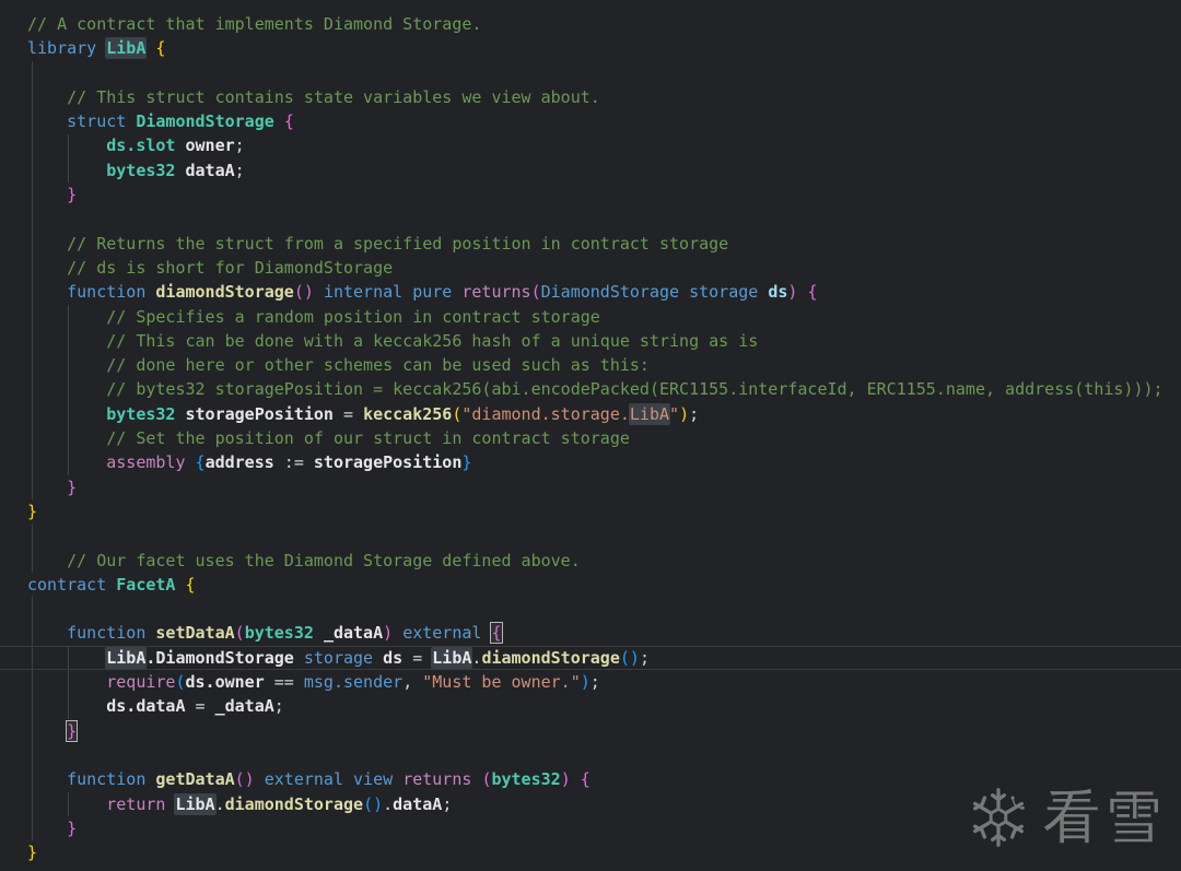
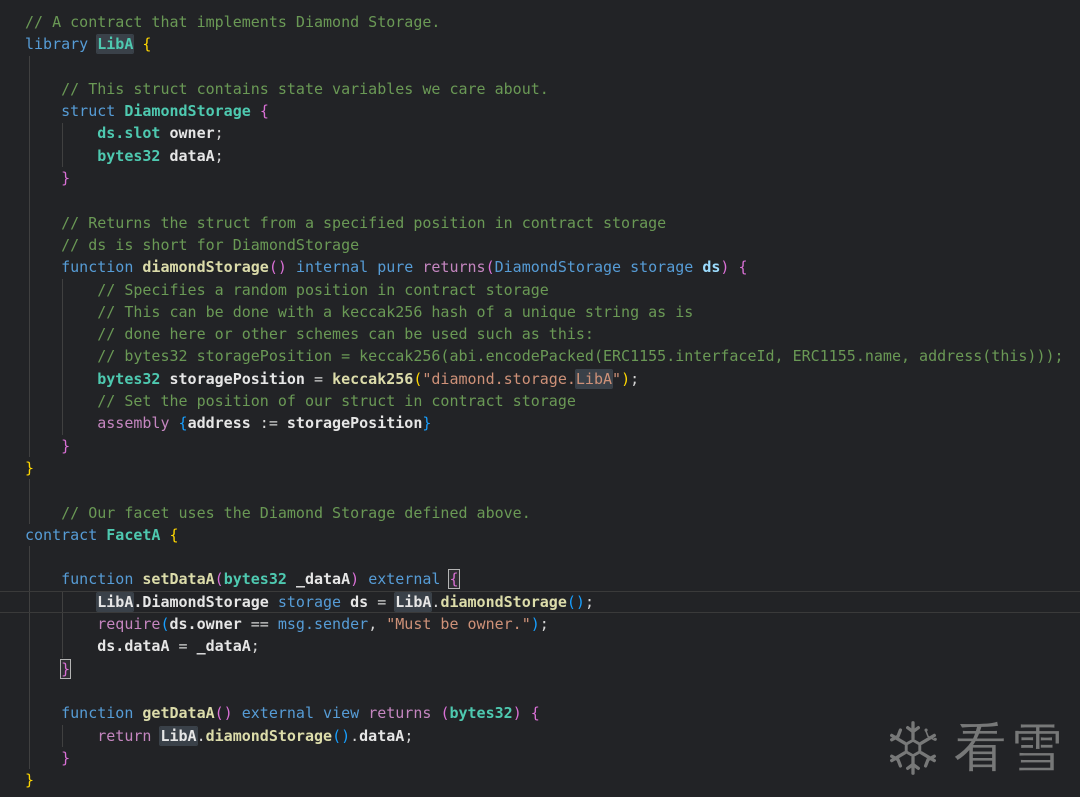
  // A contract that implements Diamond Storage.
  library LibA {
- // This struct contains state variables we view about.
+ // This struct contains state variables we care about.
  struct DiamondStorage {
  ds.slot owner;
  bytes32 dataA;
  }
  // Returns the struct from a specified position in contract storage
  // ds is short for DiamondStorage
  function diamondStorage() internal pure returns(DiamondStorage storage ds) {
  // Specifies a random position in contract storage
  // This can be done with a keccak256 hash of a unique string as is
  // done here or other schemes can be used such as this:
  // bytes32 storagePosition = keccak256(abi.encodePacked(ERC1155.interfaceId, ERC1155.name, address(this)));
  bytes32 storagePosition = keccak256("diamond.storage.LibA");
  // Set the position of our struct in contract storage
  assembly {address := storagePosition}
  }
  }
  // Our facet uses the Diamond Storage defined above.
  contract FacetA {
  function setDataA(bytes32 _dataA) external {
  LibA.DiamondStorage storage ds = LibA.diamondStorage();
  require(ds.owner == msg.sender, "Must be owner.");
  ds.dataA = _dataA;
  }
  function getDataA() external view returns (bytes32) {
  return LibA.diamondStorage().dataA;
  }
  }
  看雪
